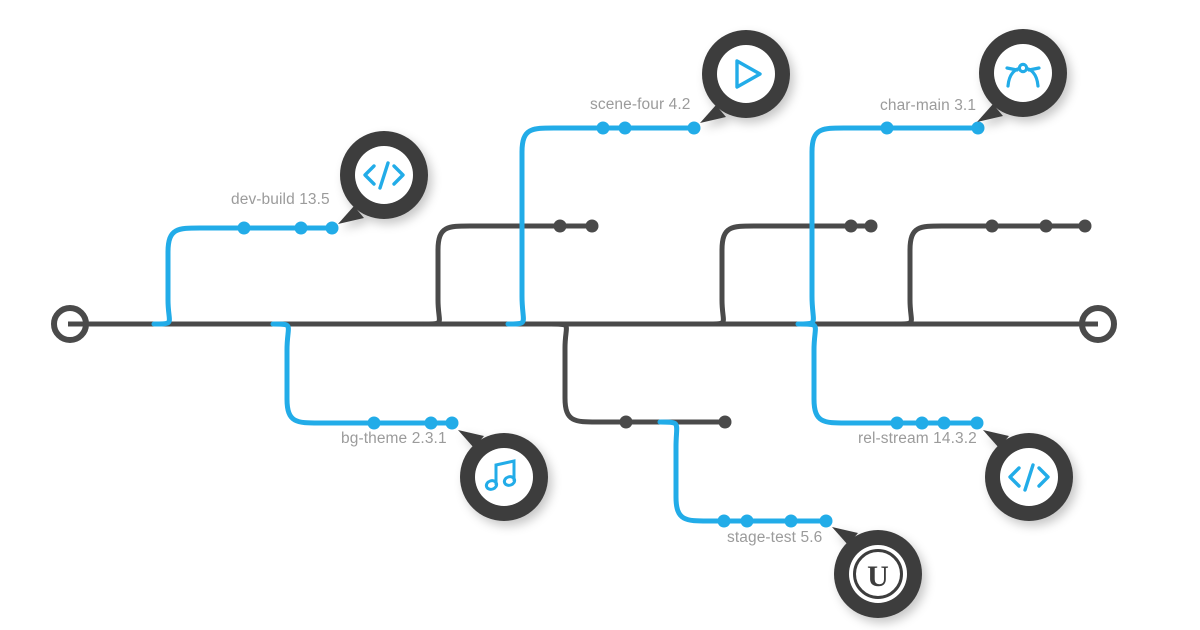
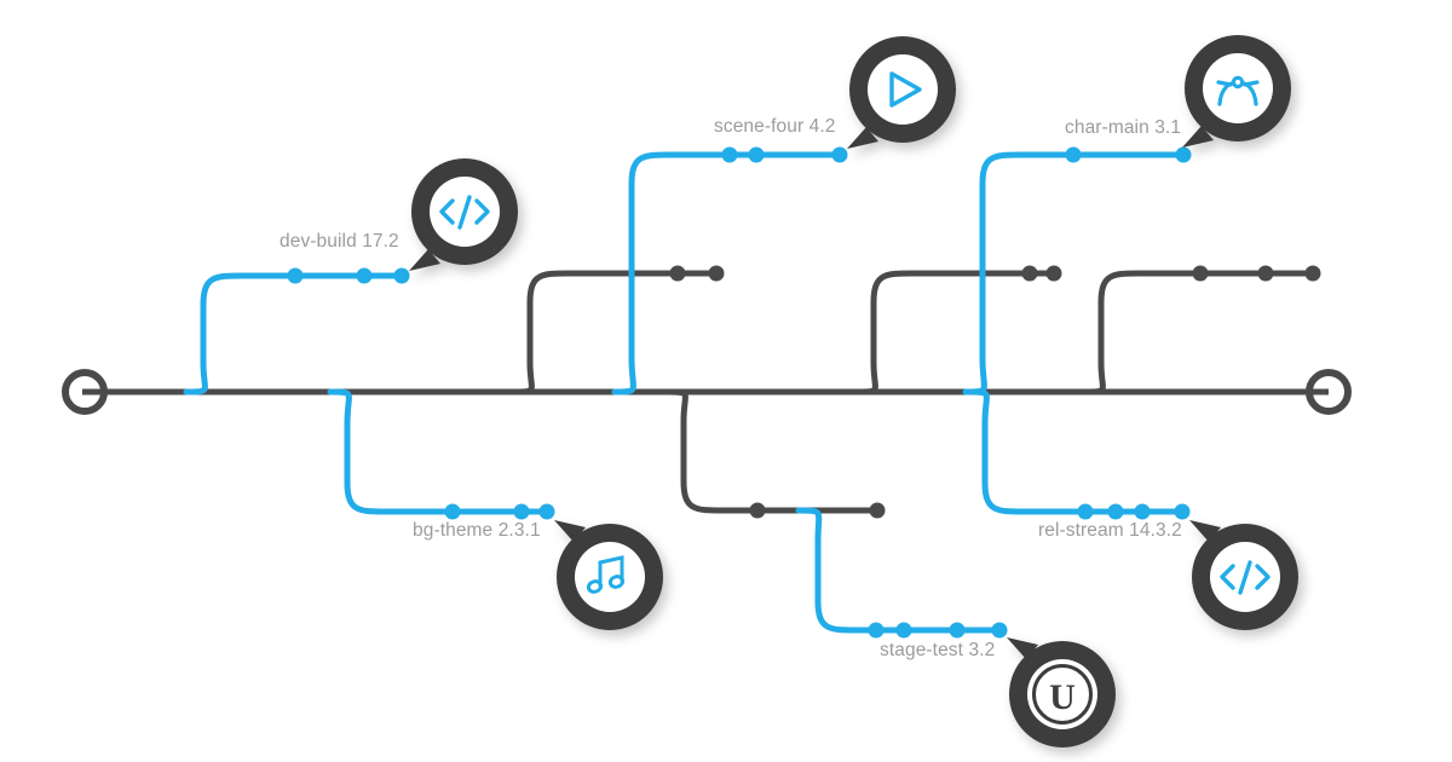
  U
- dev-build 13.5
+ dev-build 17.2
  scene-four 4.2
  char-main 3.1
  bg-theme 2.3.1
- stage-test 5.6
+ stage-test 3.2
  rel-stream 14.3.2
